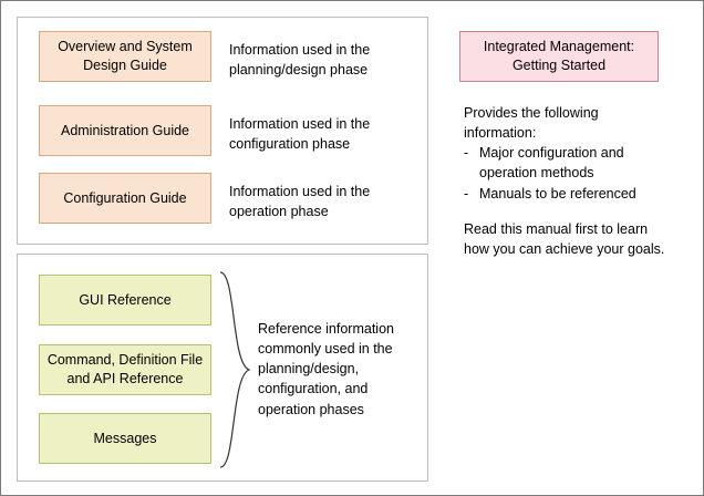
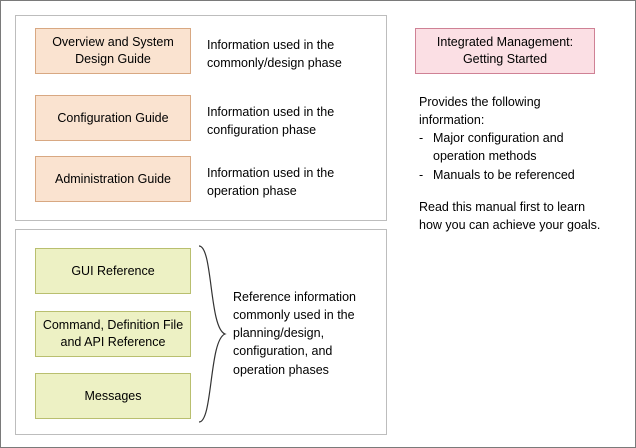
  Overview and System Design Guide
- Information used in the planning/design phase
+ Information used in the commonly/design phase
- Administration Guide
+ Configuration Guide
  Information used in the configuration phase
- Configuration Guide
+ Administration Guide
  Information used in the operation phase
  GUI Reference
  Command, Definition File and API Reference
  Messages
  Reference information commonly used in the planning/design, configuration, and operation phases
  Integrated Management: Getting Started
  Provides the following information:
  -
  Major configuration and operation methods
  -
  Manuals to be referenced
  Read this manual first to learn how you can achieve your goals.
